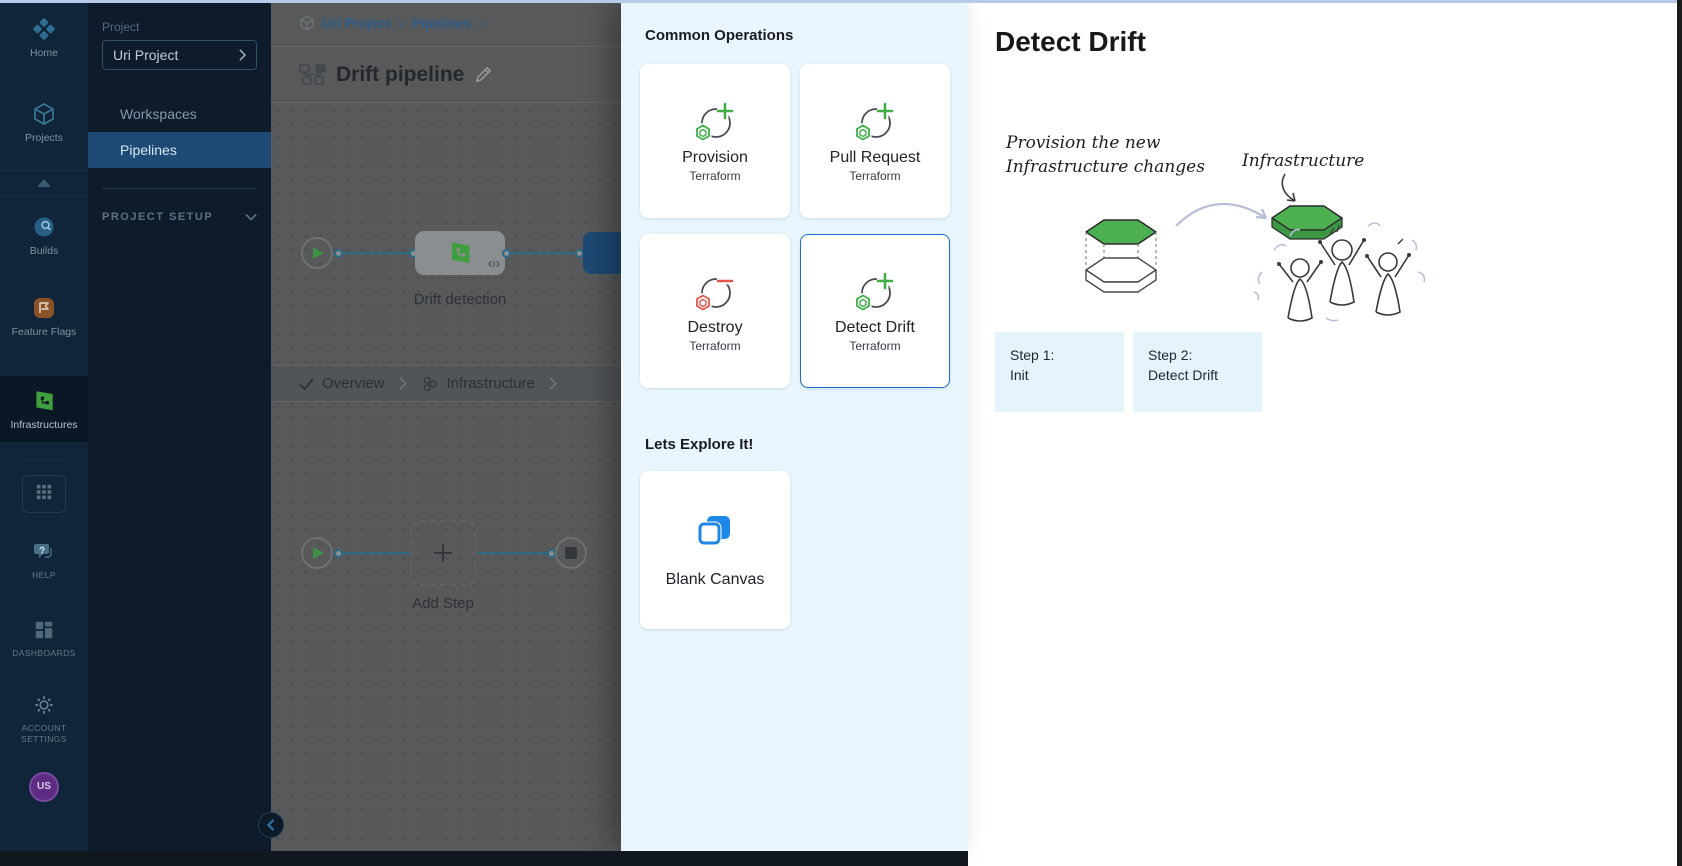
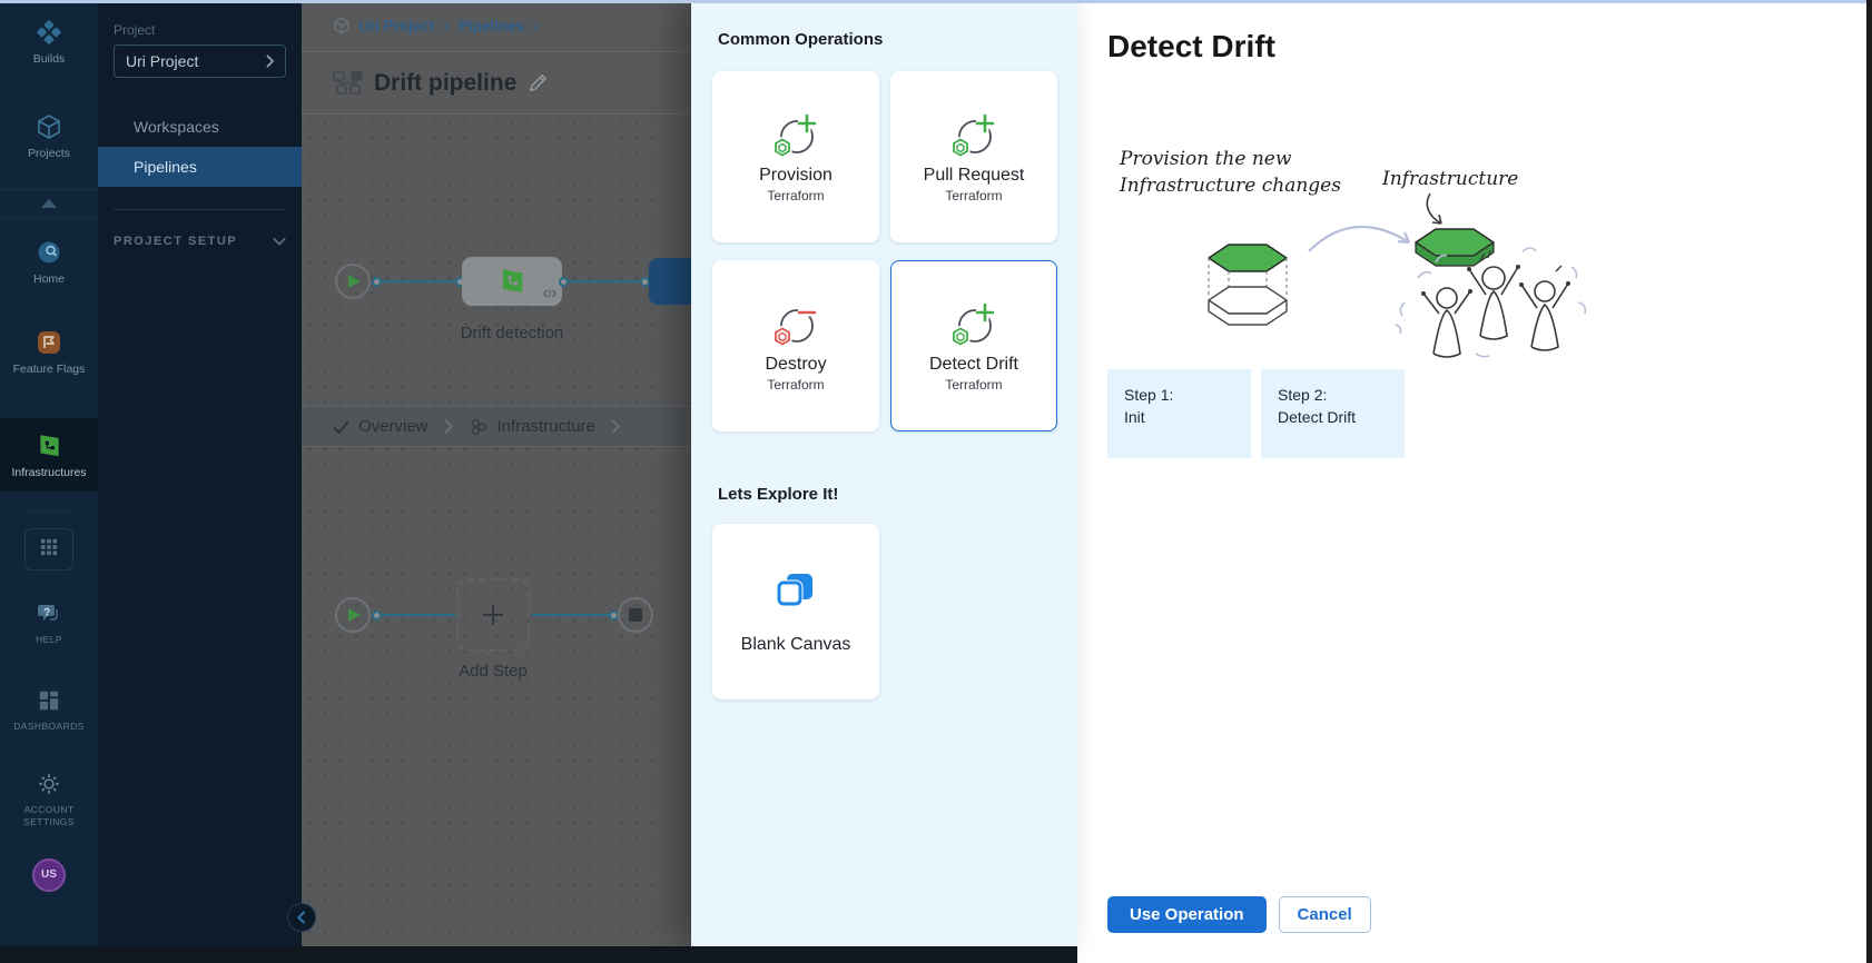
- Home
+ Builds
  Projects
- Builds
+ Home
  Feature Flags
  Infrastructures
  HELP
  DASHBOARDS
  ACCOUNT SETTINGS
  US
  Project
  Uri Project
  Workspaces
  Pipelines
  PROJECT SETUP
  Uri Project
  >
  Pipelines
  >
  Drift pipeline
  Drift detection
  Overview
  Infrastructure
  Add Step
  Common Operations
  Provision
  Terraform
  Pull Request
  Terraform
  Destroy
  Terraform
  Detect Drift
  Terraform
  Lets Explore It!
  Blank Canvas
  Detect Drift
  Provision the new
  Infrastructure changes
  Infrastructure
  Step 1:
  Init
  Step 2:
  Detect Drift
+ Use Operation
+ Cancel
